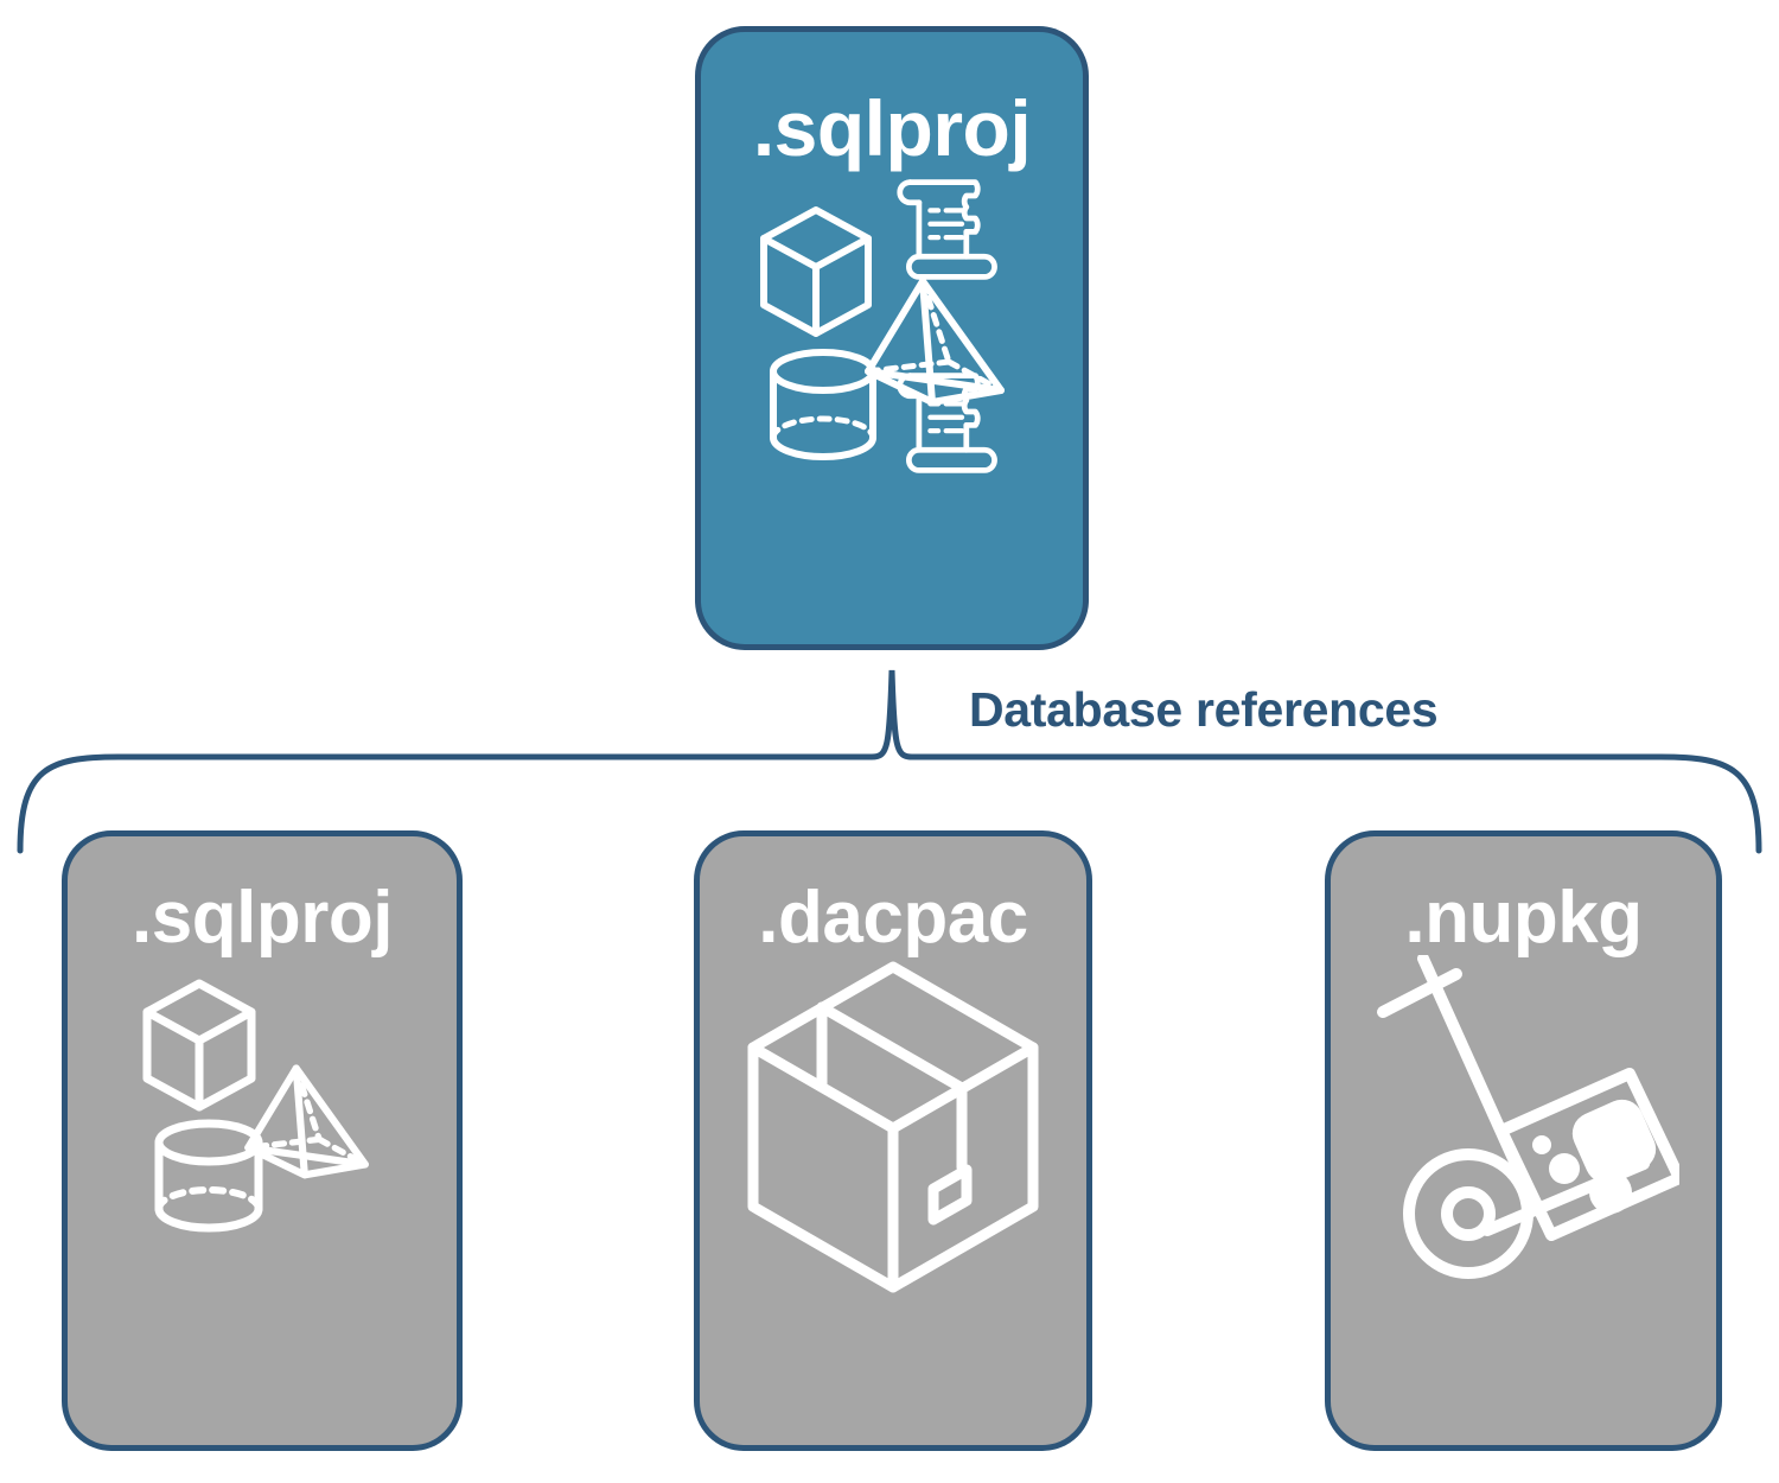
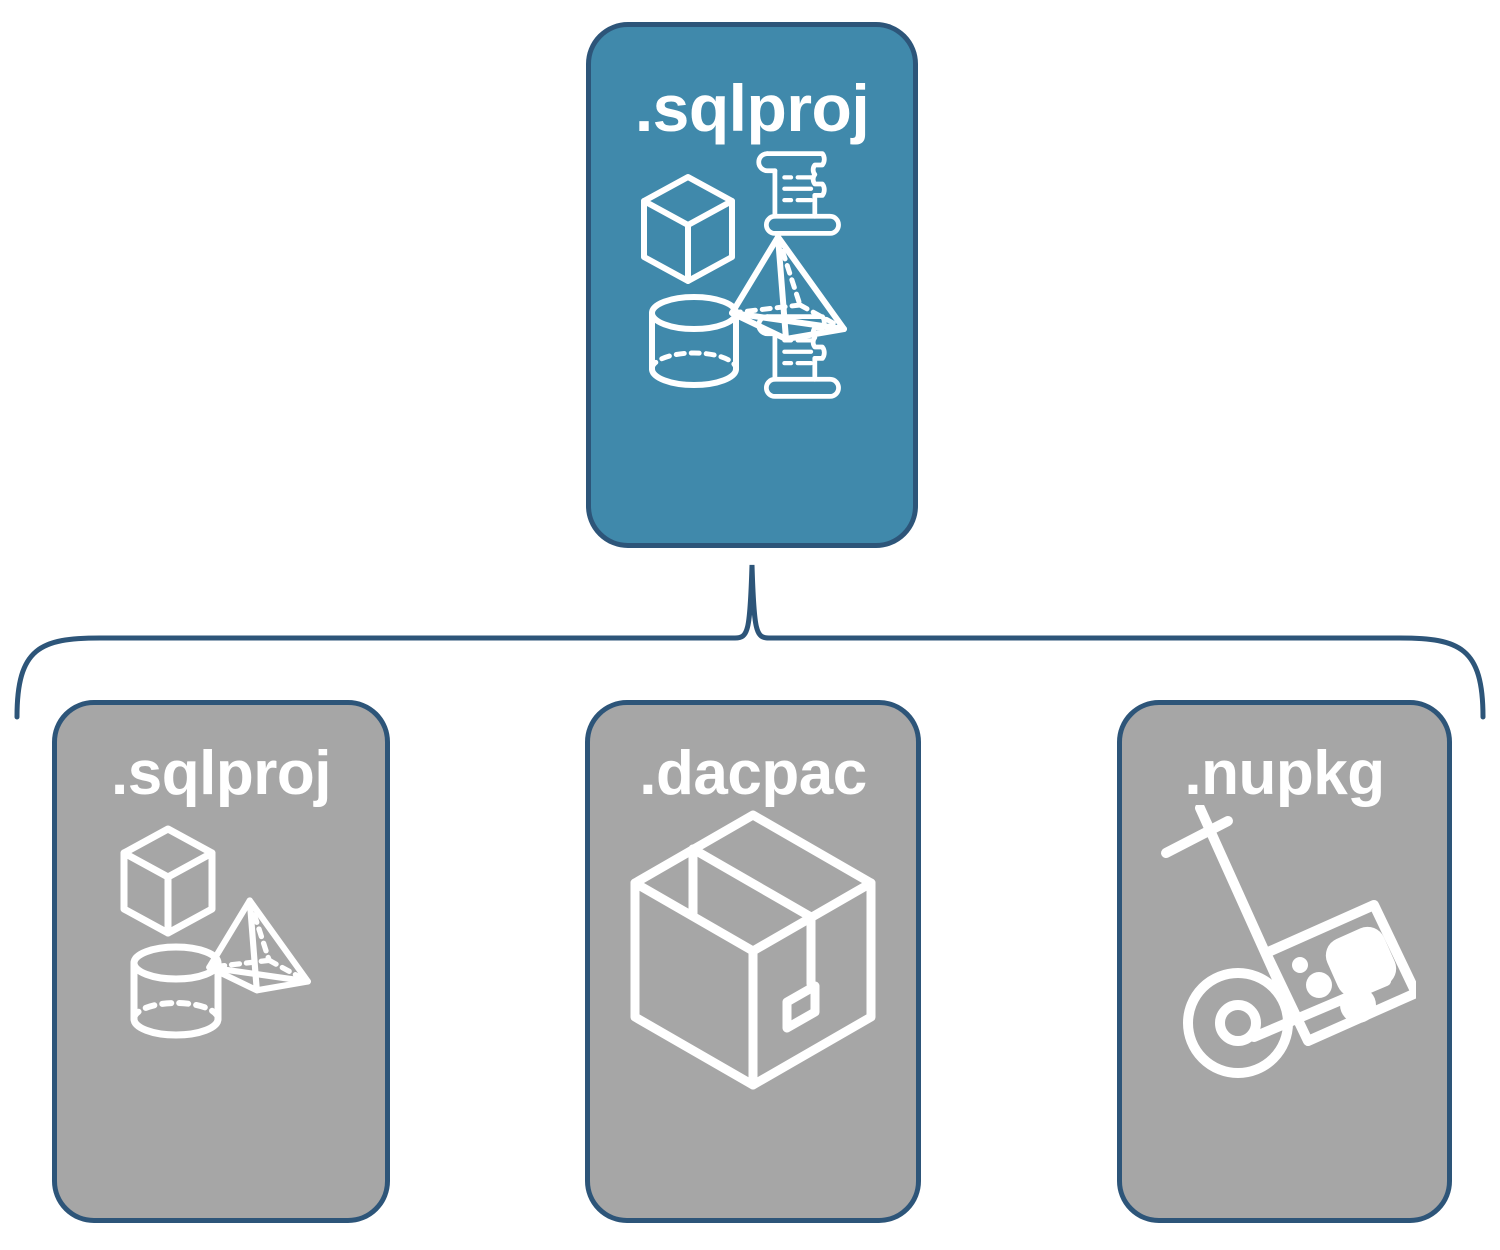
  .sqlproj
- Database references
  .sqlproj
  .dacpac
  .nupkg
